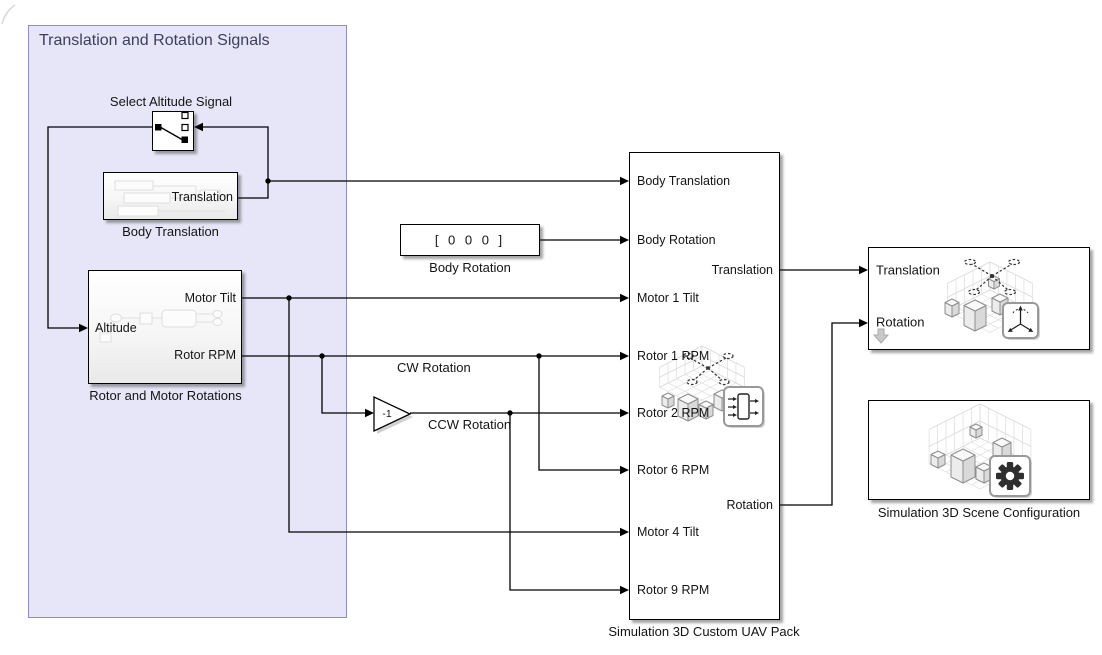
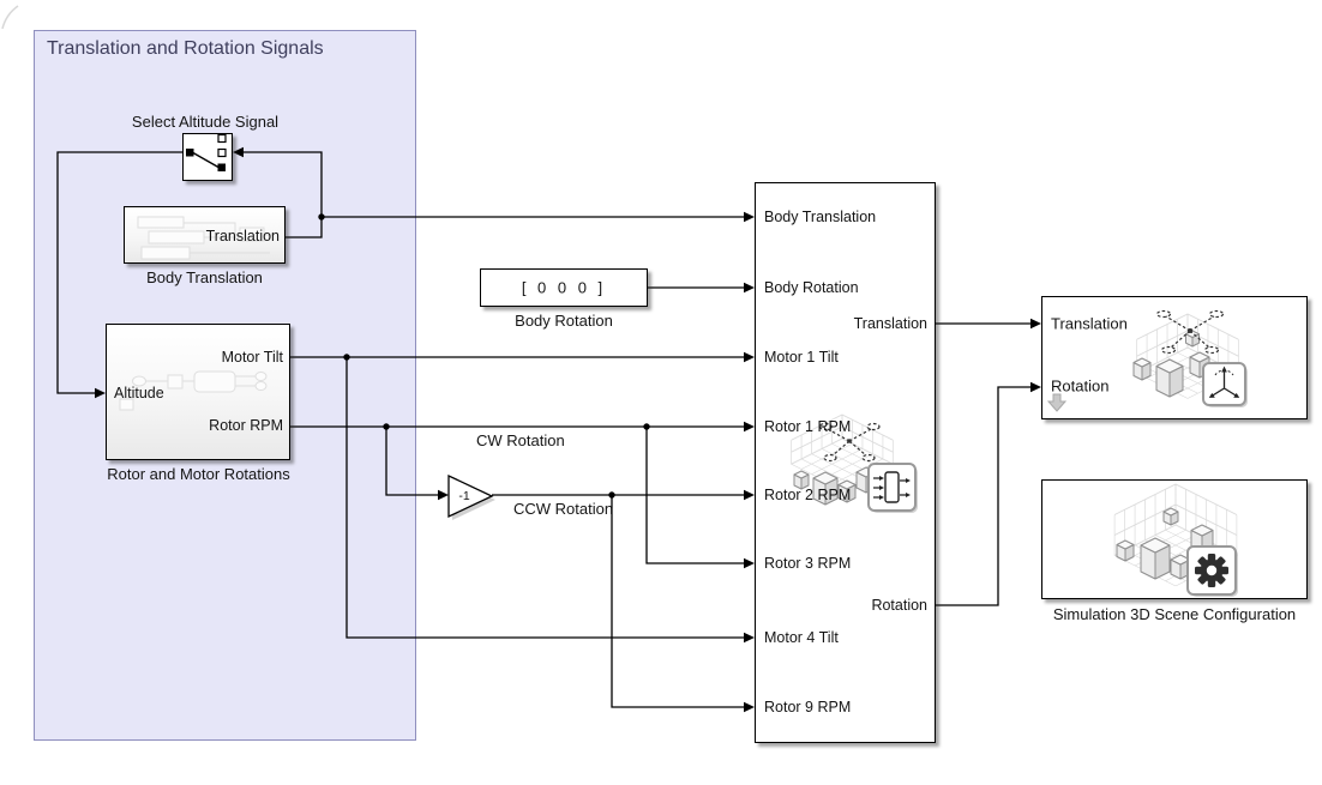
  Translation and Rotation Signals
  Select Altitude Signal
  Body Translation
  Rotor and Motor Rotations
  Body Rotation
- Simulation 3D Custom UAV Pack
  Simulation 3D Scene Configuration
  CW Rotation
  CCW Rotation
  [ 0 0 0 ]
  -1
  Altitude
  Motor Tilt
  Rotor RPM
  Translation
  Body Translation
  Body Rotation
  Motor 1 Tilt
  Rotor 1 RPM
  Rotor 2 RPM
- Rotor 6 RPM
+ Rotor 3 RPM
  Motor 4 Tilt
  Rotor 9 RPM
  Translation
  Rotation
  Translation
  Rotation
